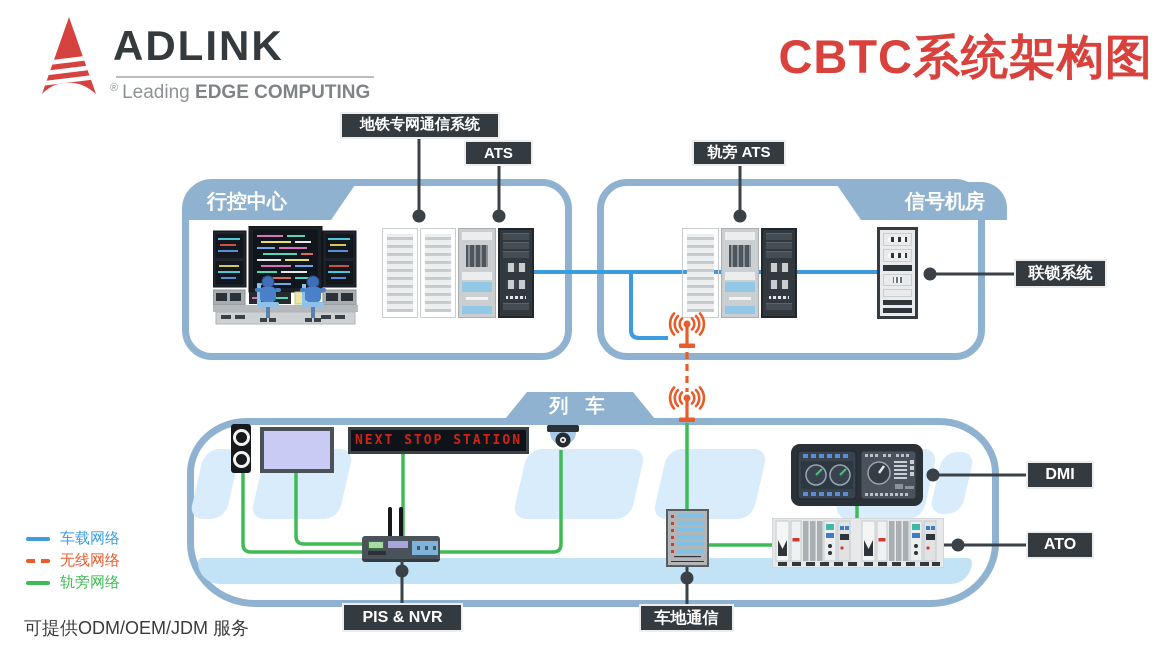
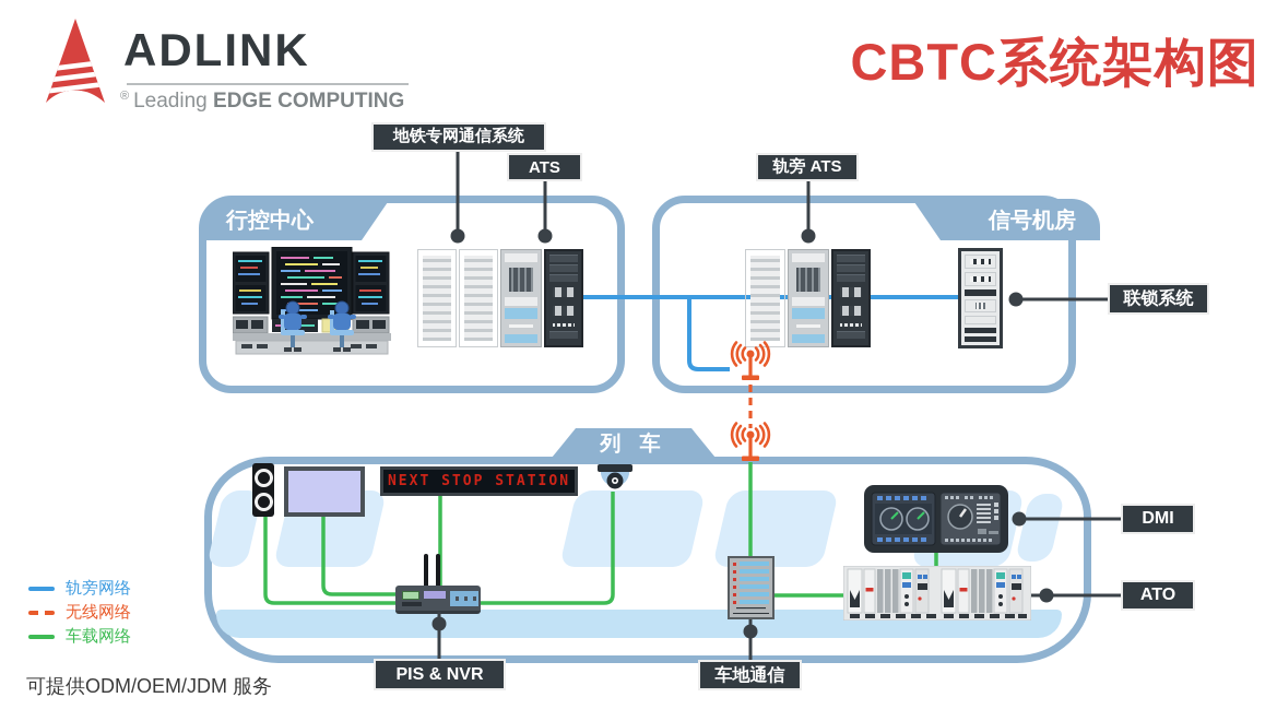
  ADLINK
  ® Leading EDGE COMPUTING
  CBTC系统架构图
  行控中心
  信号机房
  列 车
  NEXT STOP STATION
  地铁专网通信系统
  ATS
  轨旁 ATS
  联锁系统
  DMI
  ATO
  PIS & NVR
  车地通信
- 车载网络
+ 轨旁网络
  无线网络
- 轨旁网络
+ 车载网络
  可提供ODM/OEM/JDM 服务
